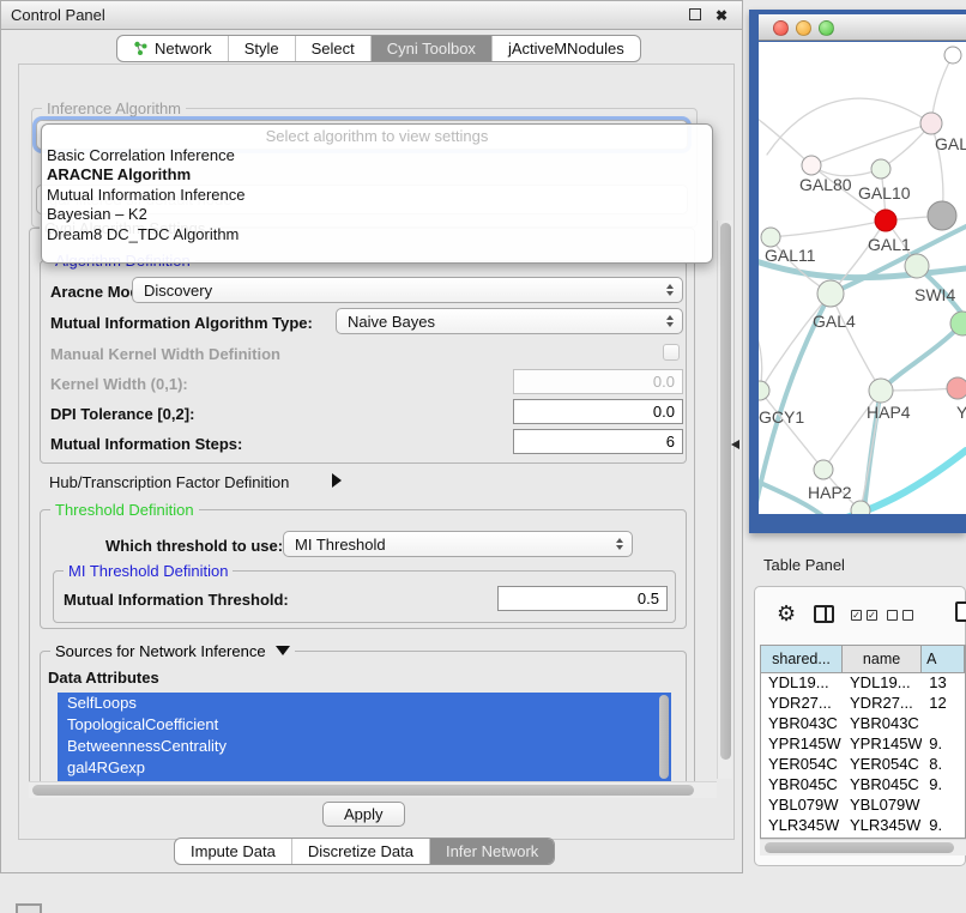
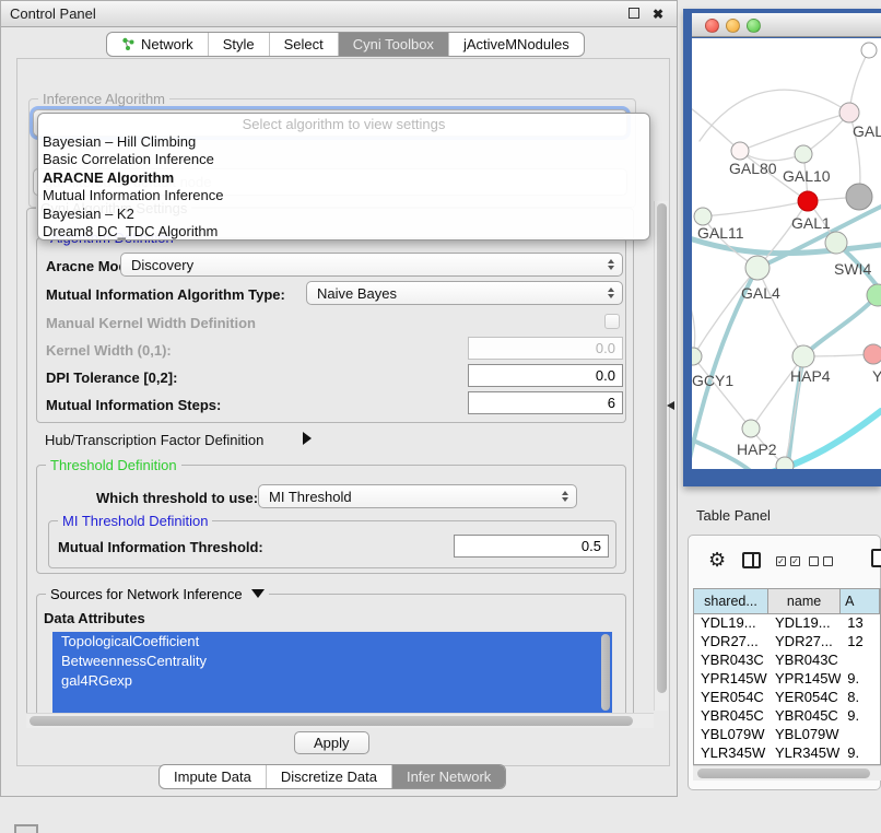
  Control Panel
  ✖
  Network
  Style
  Select
  Cyni Toolbox
  jActiveMNodules
  Inference Algorithm
  Select algorithm to view settings
+ Bayesian – Hill Climbing
  Basic Correlation Inference
  ARACNE Algorithm
  Mutual Information Inference
  Bayesian – K2
  Dream8 DC_TDC Algorithm
  Aracne Mo
  Discovery
  Mutual Information Algorithm Type:
  Naive Bayes
  Manual Kernel Width Definition
  Kernel Width (0,1):
  0.0
  DPI Tolerance [0,2]:
  0.0
  Mutual Information Steps:
  6
  Hub/Transcription Factor Definition
  Threshold Definition
  Which threshold to use:
  MI Threshold
  MI Threshold Definition
  Mutual Information Threshold:
  0.5
  Sources for Network Inference
  Data Attributes
- SelfLoops
  TopologicalCoefficient
  BetweennessCentrality
  gal4RGexp
  Apply
  Impute Data
  Discretize Data
  Infer Network
  GAL
  GAL80
  GAL10
  GAL1
  GAL11
  SWI4
  GAL4
  GCY1
  HAP4
  Y
  HAP2
  Table Panel
  ⚙
  ✓
  ✓
  shared...
  name
  A
  YDL19...
  YDL19...
  13
  YDR27...
  YDR27...
  12
  YBR043C
  YBR043C
  YPR145W
  YPR145W
  9.
  YER054C
  YER054C
  8.
  YBR045C
  YBR045C
  9.
  YBL079W
  YBL079W
  YLR345W
  YLR345W
  9.
